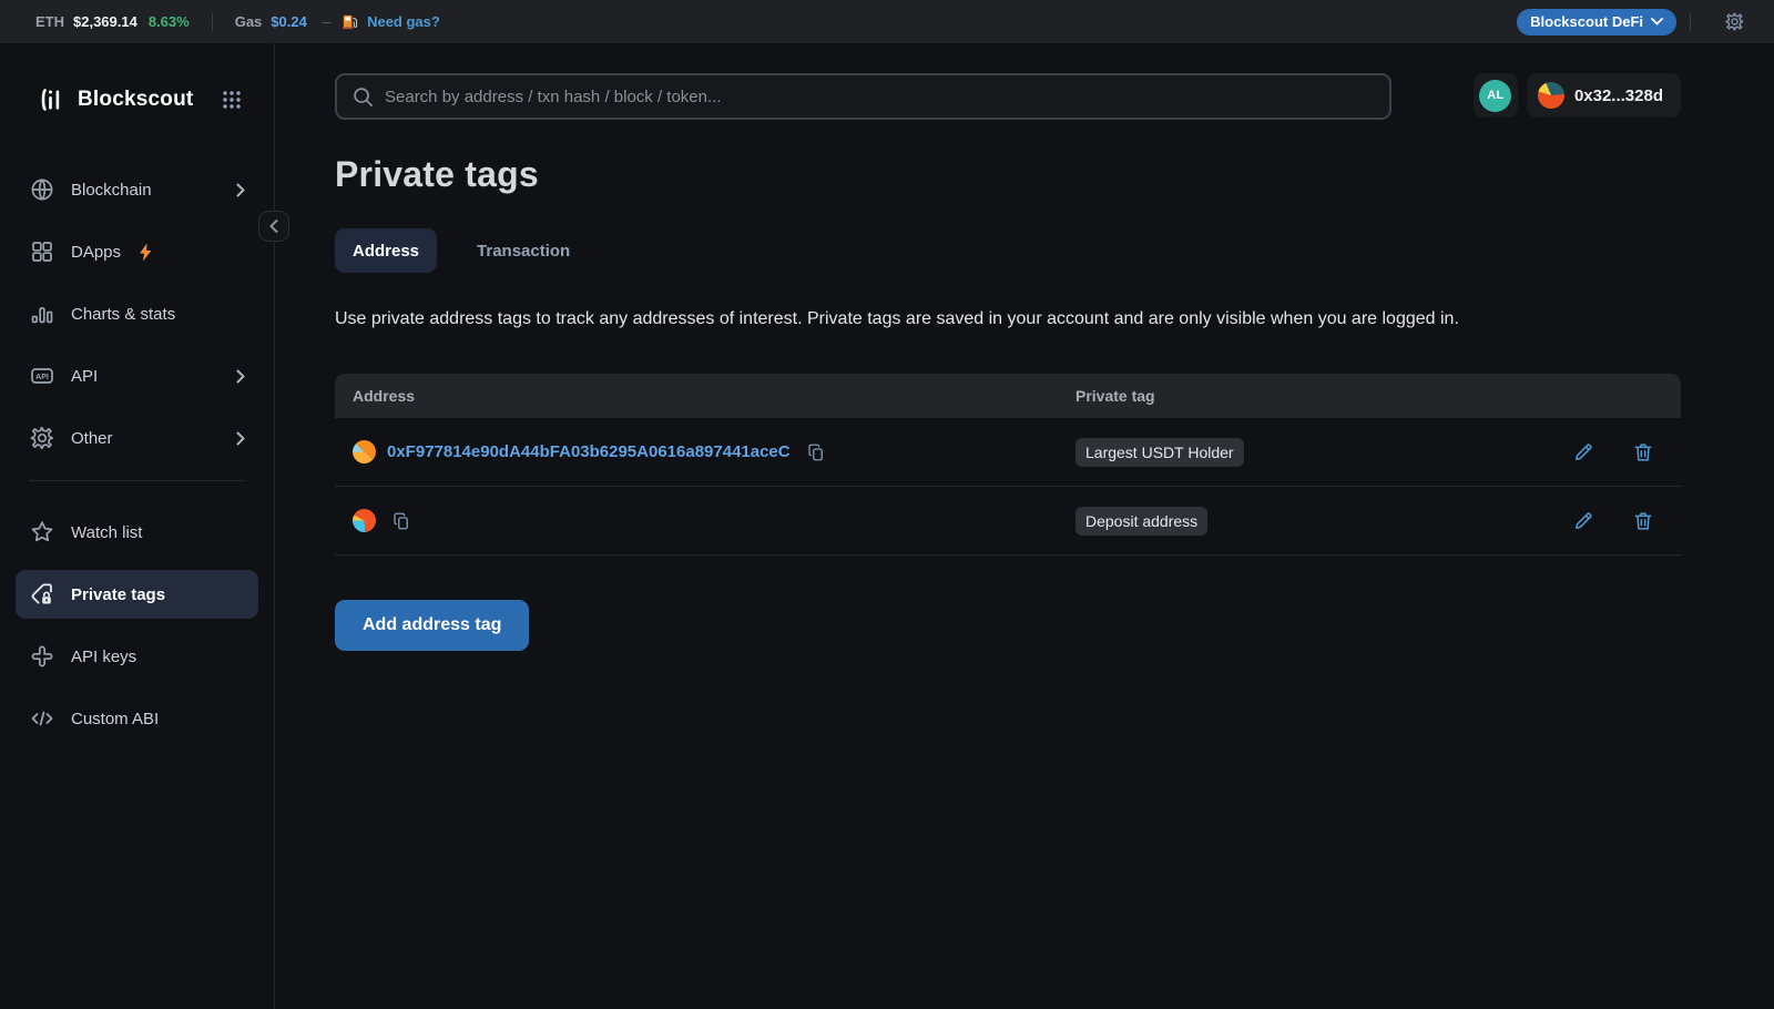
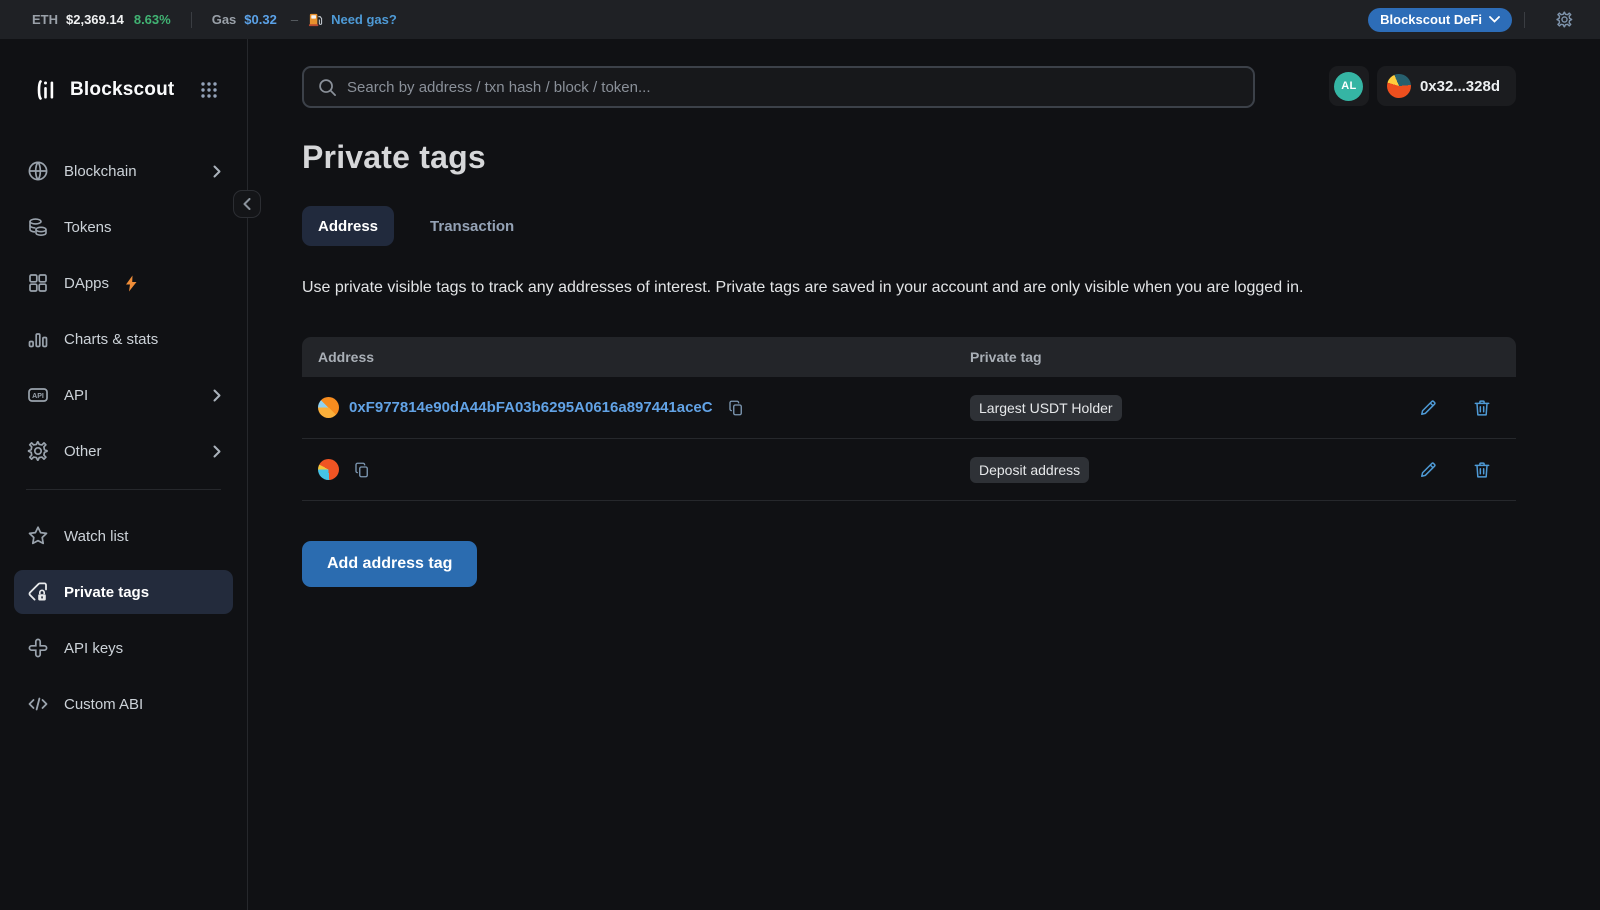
  ETH
  $2,369.14
  8.63%
  Gas
- $0.24
+ $0.32
  –
  Need gas?
  Blockscout DeFi
  Blockscout
  Blockchain
+ Tokens
  DApps
  Charts & stats
  API
  Other
  Watch list
  Private tags
  API keys
  Custom ABI
  Search by address / txn hash / block / token...
  AL
  0x32...328d
  Private tags
  Address
  Transaction
- Use private address tags to track any addresses of interest. Private tags are saved in your account and are only visible when you are logged in.
+ Use private visible tags to track any addresses of interest. Private tags are saved in your account and are only visible when you are logged in.
  Address
  Private tag
  0xF977814e90dA44bFA03b6295A0616a897441aceC
  Largest USDT Holder
  Deposit address
  Add address tag
